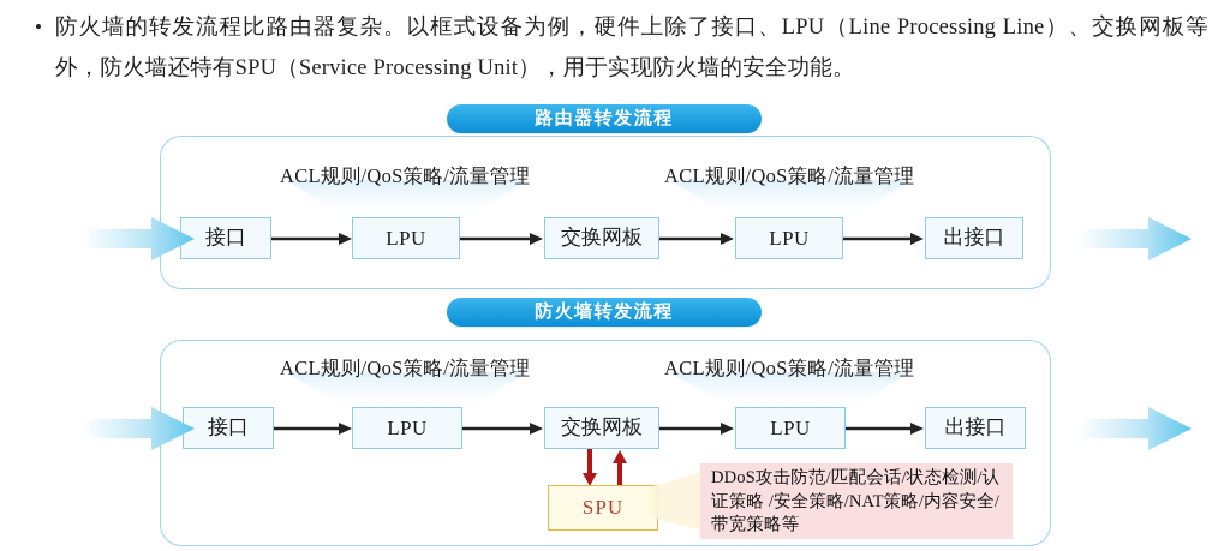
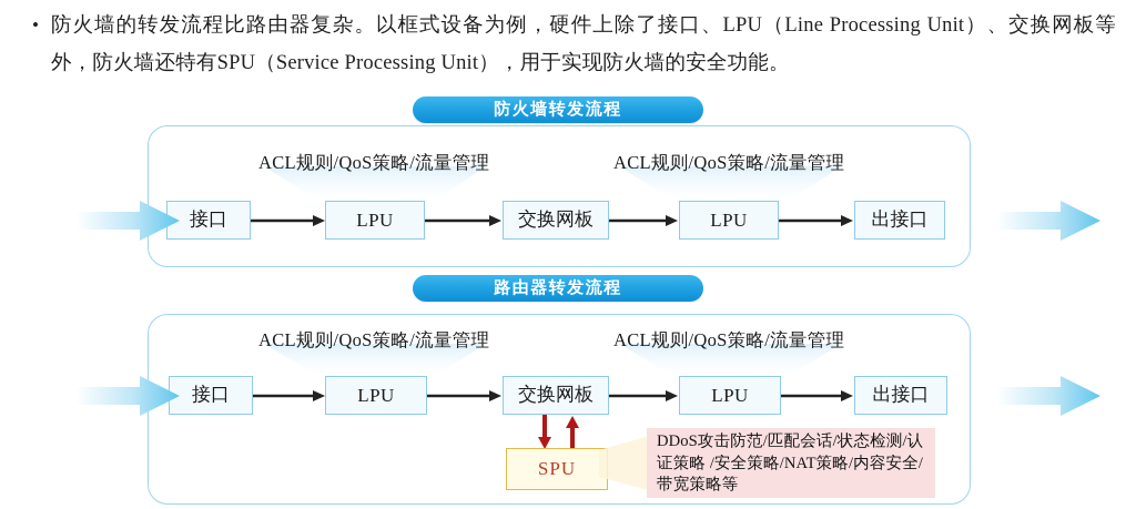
  •
- 防火墙的转发流程比路由器复杂。以框式设备为例，硬件上除了接口、LPU（Line Processing Line）、交换网板等外，防火墙还特有SPU（Service Processing Unit），用于实现防火墙的安全功能。
+ 防火墙的转发流程比路由器复杂。以框式设备为例，硬件上除了接口、LPU（Line Processing Unit）、交换网板等外，防火墙还特有SPU（Service Processing Unit），用于实现防火墙的安全功能。
- 路由器转发流程
+ 防火墙转发流程
  ACL规则/QoS策略/流量管理
  ACL规则/QoS策略/流量管理
  接口
  LPU
  交换网板
  LPU
  出接口
- 防火墙转发流程
+ 路由器转发流程
  ACL规则/QoS策略/流量管理
  ACL规则/QoS策略/流量管理
  接口
  LPU
  交换网板
  LPU
  出接口
  SPU
  DDoS攻击防范/匹配会话/状态检测/认证策略 /安全策略/NAT策略/内容安全/带宽策略等
